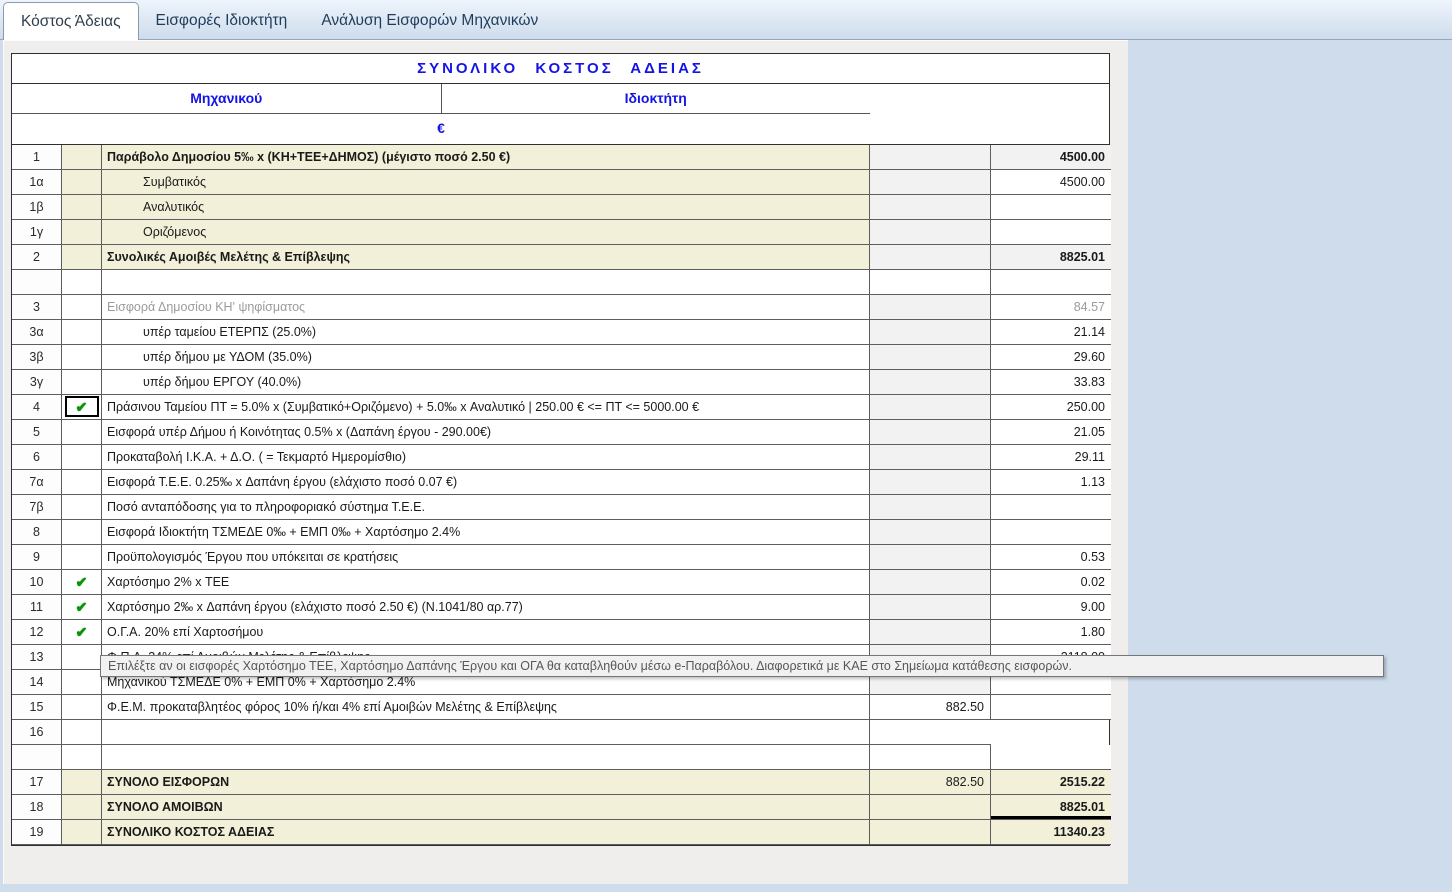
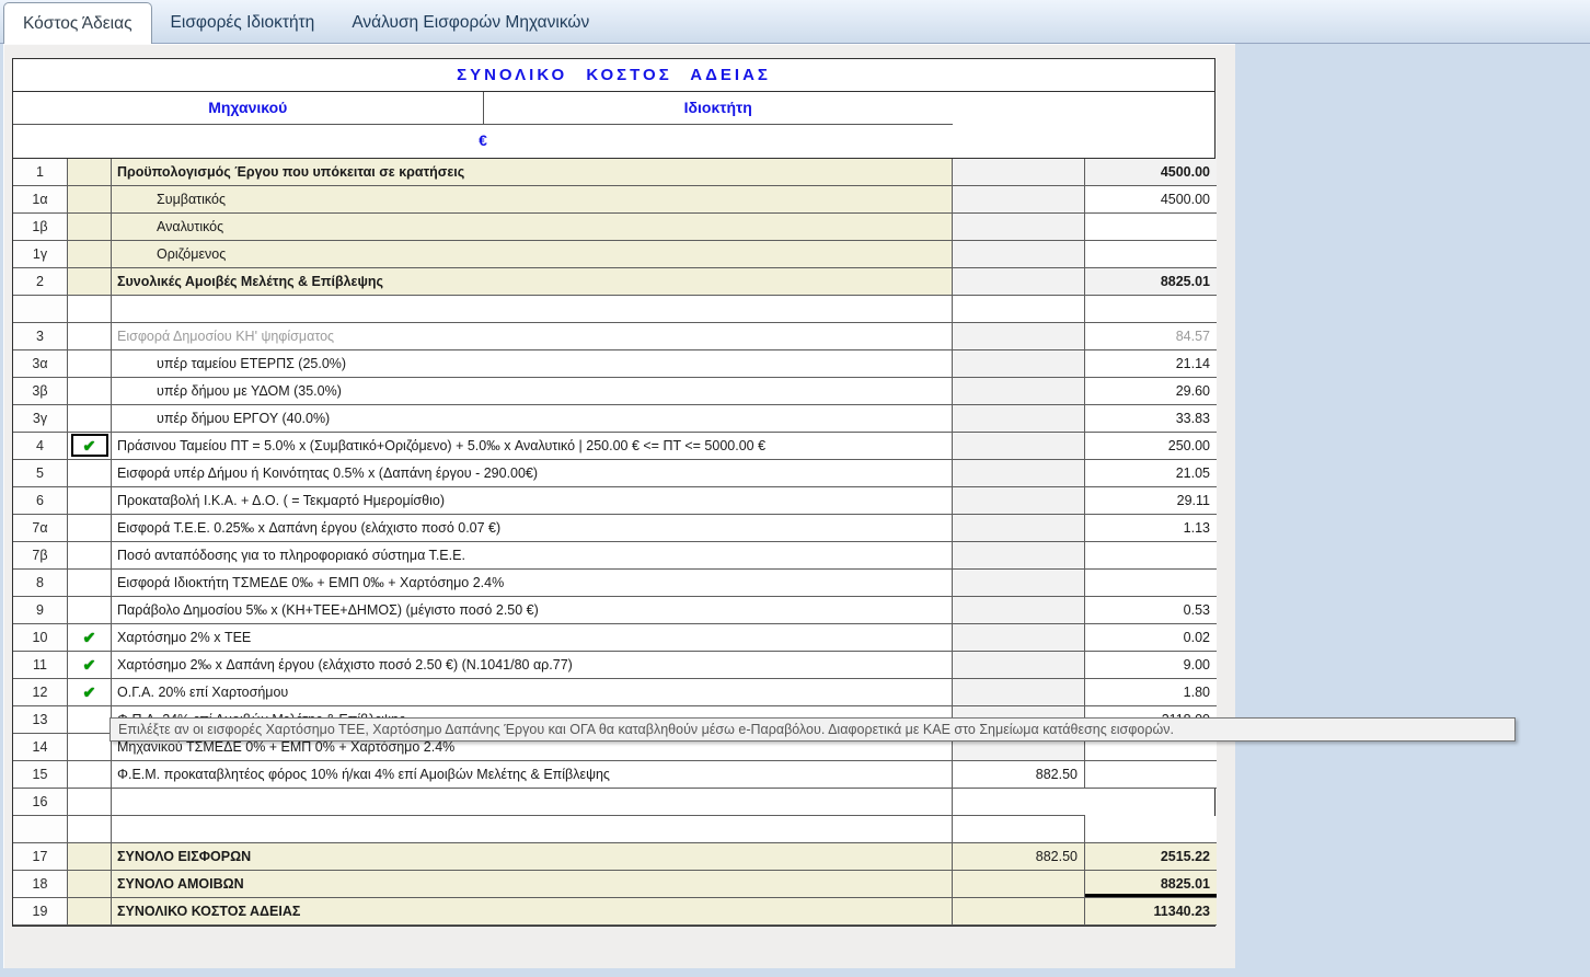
  Κόστος Άδειας
  Εισφορές Ιδιοκτήτη
  Ανάλυση Εισφορών Μηχανικών
  ΣΥΝΟΛΙΚΟ ΚΟΣΤΟΣ ΑΔΕΙΑΣ
  Μηχανικού
  Ιδιοκτήτη
  €
  1
- Παράβολο Δημοσίου 5‰ x (ΚΗ+ΤΕΕ+ΔΗΜΟΣ) (μέγιστο ποσό 2.50 €)
+ Προϋπολογισμός Έργου που υπόκειται σε κρατήσεις
  4500.00
  1α
  Συμβατικός
  4500.00
  1β
  Αναλυτικός
  1γ
  Οριζόμενος
  2
  Συνολικές Αμοιβές Μελέτης & Επίβλεψης
  8825.01
  3
  Εισφορά Δημοσίου ΚΗ' ψηφίσματος
  84.57
  3α
  υπέρ ταμείου ΕΤΕΡΠΣ (25.0%)
  21.14
  3β
  υπέρ δήμου με ΥΔΟΜ (35.0%)
  29.60
  3γ
  υπέρ δήμου ΕΡΓΟΥ (40.0%)
  33.83
  4
  ✔
  Πράσινου Ταμείου ΠΤ = 5.0% x (Συμβατικό+Οριζόμενο) + 5.0‰ x Αναλυτικό | 250.00 € <= ΠΤ <= 5000.00 €
  250.00
  5
  Εισφορά υπέρ Δήμου ή Κοινότητας 0.5% x (Δαπάνη έργου - 290.00€)
  21.05
  6
  Προκαταβολή Ι.Κ.Α. + Δ.Ο. ( = Τεκμαρτό Ημερομίσθιο)
  29.11
  7α
  Εισφορά Τ.Ε.Ε. 0.25‰ x Δαπάνη έργου (ελάχιστο ποσό 0.07 €)
  1.13
  7β
  Ποσό ανταπόδοσης για το πληροφοριακό σύστημα Τ.Ε.Ε.
  8
  Εισφορά Ιδιοκτήτη ΤΣΜΕΔΕ 0‰ + ΕΜΠ 0‰ + Χαρτόσημο 2.4%
  9
- Προϋπολογισμός Έργου που υπόκειται σε κρατήσεις
+ Παράβολο Δημοσίου 5‰ x (ΚΗ+ΤΕΕ+ΔΗΜΟΣ) (μέγιστο ποσό 2.50 €)
  0.53
  10
  ✔
  Χαρτόσημο 2% x ΤΕΕ
  0.02
  11
  ✔
  Χαρτόσημο 2‰ x Δαπάνη έργου (ελάχιστο ποσό 2.50 €) (Ν.1041/80 αρ.77)
  9.00
  12
  ✔
  Ο.Γ.Α. 20% επί Χαρτοσήμου
  1.80
  13
  14
  Μηχανικού ΤΣΜΕΔΕ 0% + ΕΜΠ 0% + Χαρτόσημο 2.4%
  15
  Φ.Ε.Μ. προκαταβλητέος φόρος 10% ή/και 4% επί Αμοιβών Μελέτης & Επίβλεψης
  882.50
  16
  17
  ΣΥΝΟΛΟ ΕΙΣΦΟΡΩΝ
  882.50
  2515.22
  18
  ΣΥΝΟΛΟ ΑΜΟΙΒΩΝ
  8825.01
  19
  ΣΥΝΟΛΙΚΟ ΚΟΣΤΟΣ ΑΔΕΙΑΣ
  11340.23
  Επιλέξτε αν οι εισφορές Χαρτόσημο ΤΕΕ, Χαρτόσημο Δαπάνης Έργου και ΟΓΑ θα καταβληθούν μέσω e-Παραβόλου. Διαφορετικά με ΚΑΕ στο Σημείωμα κατάθεσης εισφορών.
